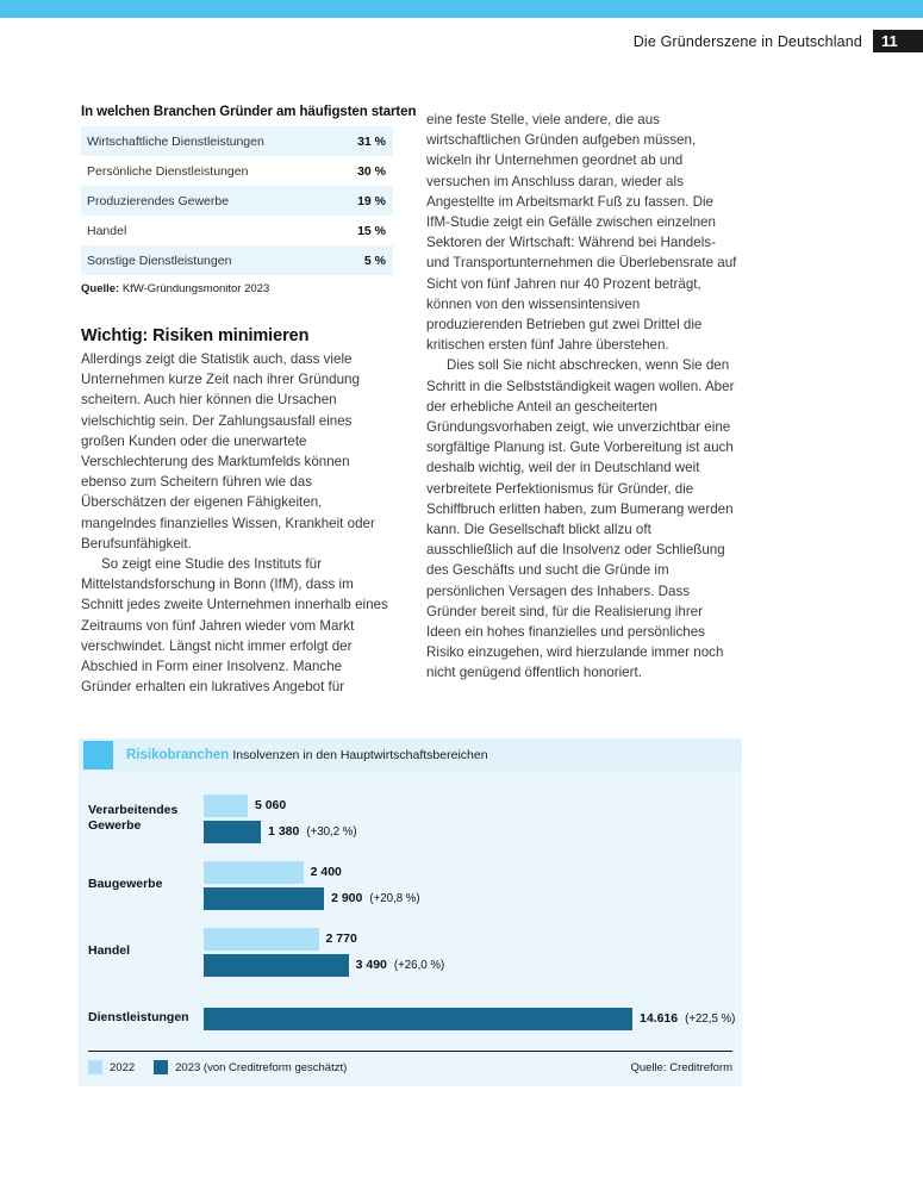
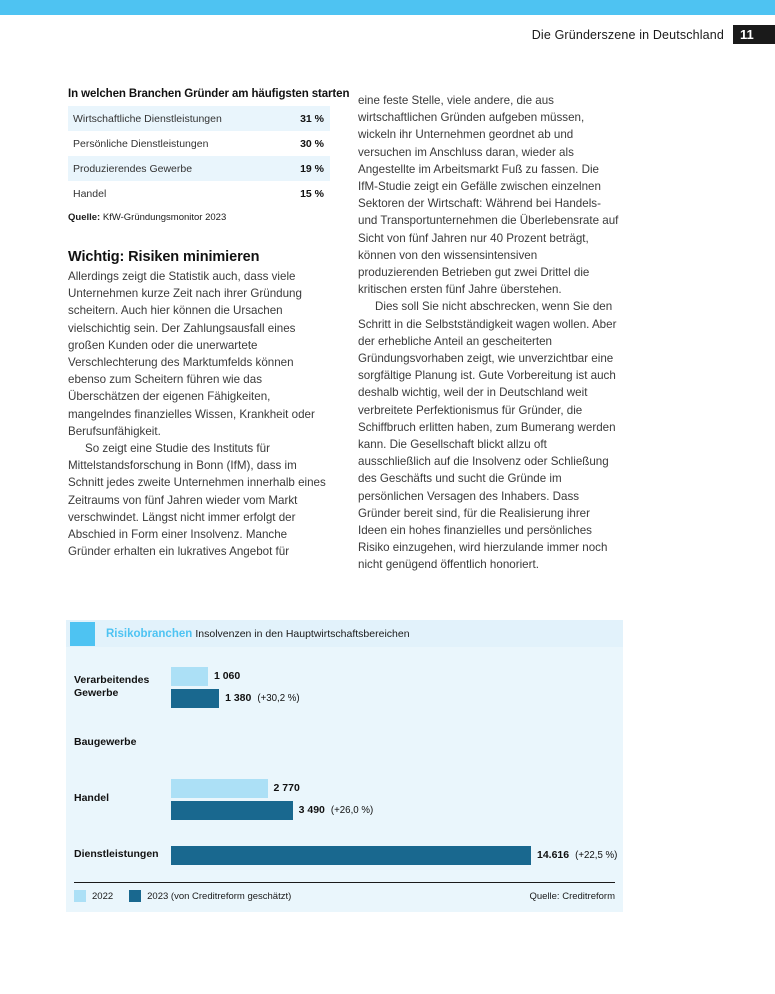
  Die Gründerszene in Deutschland
  11
  In welchen Branchen Gründer am häufigsten starten
  Wirtschaftliche Dienstleistungen	31 %
  Persönliche Dienstleistungen	30 %
  Produzierendes Gewerbe	19 %
  Handel	15 %
- Sonstige Dienstleistungen	5 %
  Quelle: KfW-Gründungsmonitor 2023
  Wichtig: Risiken minimieren
  Allerdings zeigt die Statistik auch, dass viele Unternehmen kurze Zeit nach ihrer Gründung scheitern. Auch hier können die Ursachen vielschichtig sein. Der Zahlungsausfall eines großen Kunden oder die unerwartete Verschlechterung des Marktumfelds können ebenso zum Scheitern führen wie das Überschätzen der eigenen Fähigkeiten, mangelndes finanzielles Wissen, Krankheit oder Berufsunfähigkeit.
  So zeigt eine Studie des Instituts für Mittelstandsforschung in Bonn (IfM), dass im Schnitt jedes zweite Unternehmen innerhalb eines Zeitraums von fünf Jahren wieder vom Markt verschwindet. Längst nicht immer erfolgt der Abschied in Form einer Insolvenz. Manche Gründer erhalten ein lukratives Angebot für
  eine feste Stelle, viele andere, die aus wirtschaftlichen Gründen aufgeben müssen, wickeln ihr Unternehmen geordnet ab und versuchen im Anschluss daran, wieder als Angestellte im Arbeitsmarkt Fuß zu fassen. Die IfM-Studie zeigt ein Gefälle zwischen einzelnen Sektoren der Wirtschaft: Während bei Handels- und Transportunternehmen die Überlebensrate auf Sicht von fünf Jahren nur 40 Prozent beträgt, können von den wissensintensiven produzierenden Betrieben gut zwei Drittel die kritischen ersten fünf Jahre überstehen.
  Dies soll Sie nicht abschrecken, wenn Sie den Schritt in die Selbstständigkeit wagen wollen. Aber der erhebliche Anteil an gescheiterten Gründungsvorhaben zeigt, wie unverzichtbar eine sorgfältige Planung ist. Gute Vorbereitung ist auch deshalb wichtig, weil der in Deutschland weit verbreitete Perfektionismus für Gründer, die Schiffbruch erlitten haben, zum Bumerang werden kann. Die Gesellschaft blickt allzu oft ausschließlich auf die Insolvenz oder Schließung des Geschäfts und sucht die Gründe im persönlichen Versagen des Inhabers. Dass Gründer bereit sind, für die Realisierung ihrer Ideen ein hohes finanzielles und persönliches Risiko einzugehen, wird hierzulande immer noch nicht genügend öffentlich honoriert.
  Risikobranchen Insolvenzen in den Hauptwirtschaftsbereichen
  Verarbeitendes Gewerbe
- 5 060
+ 1 060
  1 380
  (+30,2 %)
  Baugewerbe
- 2 400
- 2 900
- (+20,8 %)
  Handel
  2 770
  3 490
  (+26,0 %)
  Dienstleistungen
  14.616
  (+22,5 %)
  2022
  2023 (von Creditreform geschätzt)
  Quelle: Creditreform
